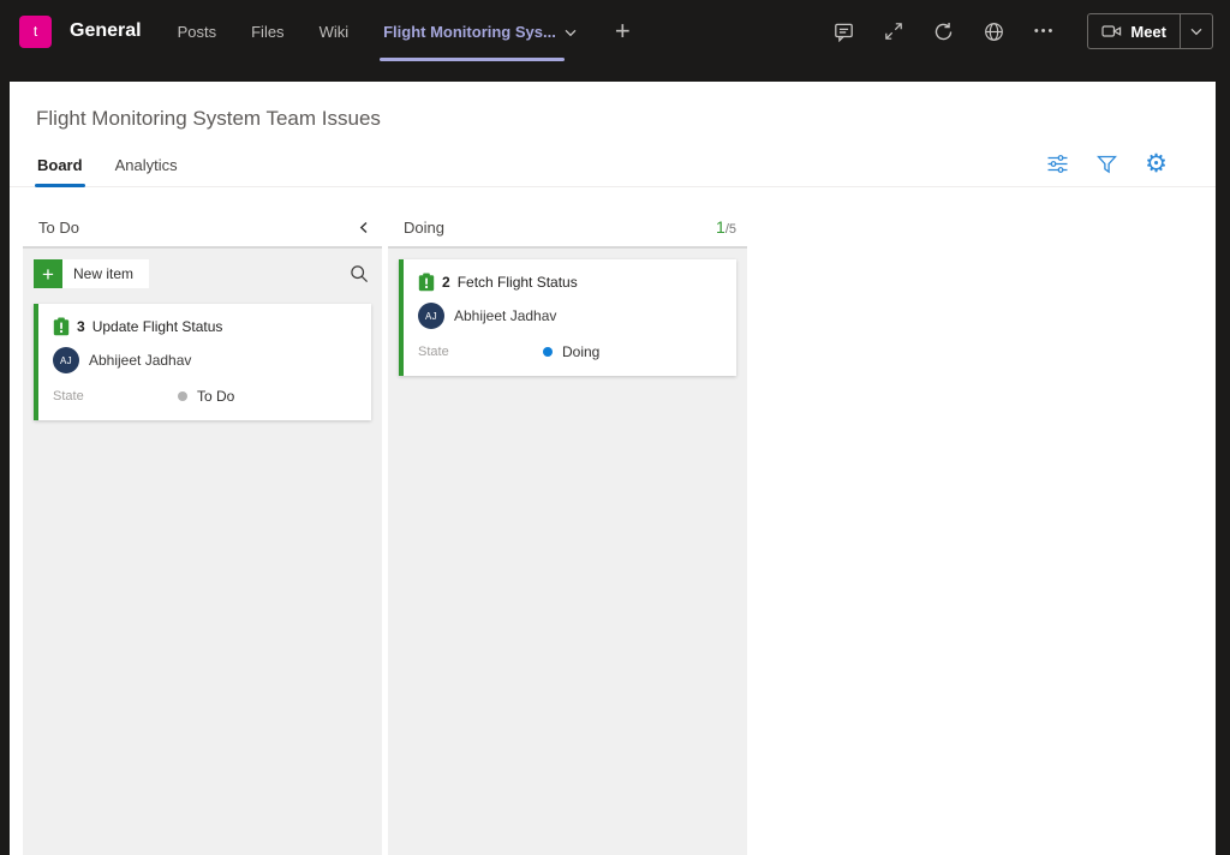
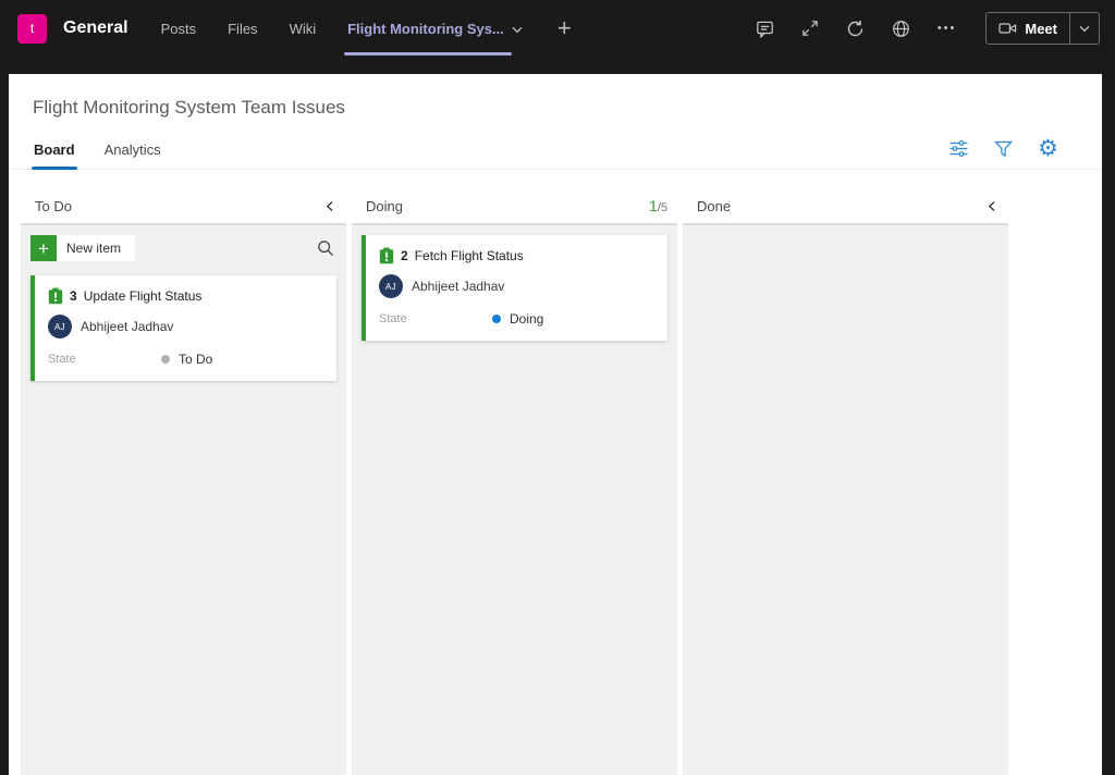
  t
  General
  Posts
  Files
  Wiki
  Flight Monitoring Sys...
  +
  •••
  Meet
  Flight Monitoring System Team Issues
  Board
  Analytics
  ⚙
  To Do
  +
  New item
  3
  Update Flight Status
  AJ
  Abhijeet Jadhav
  State
  To Do
  Doing
  1/5
  2
  Fetch Flight Status
  AJ
  Abhijeet Jadhav
  State
  Doing
+ Done
